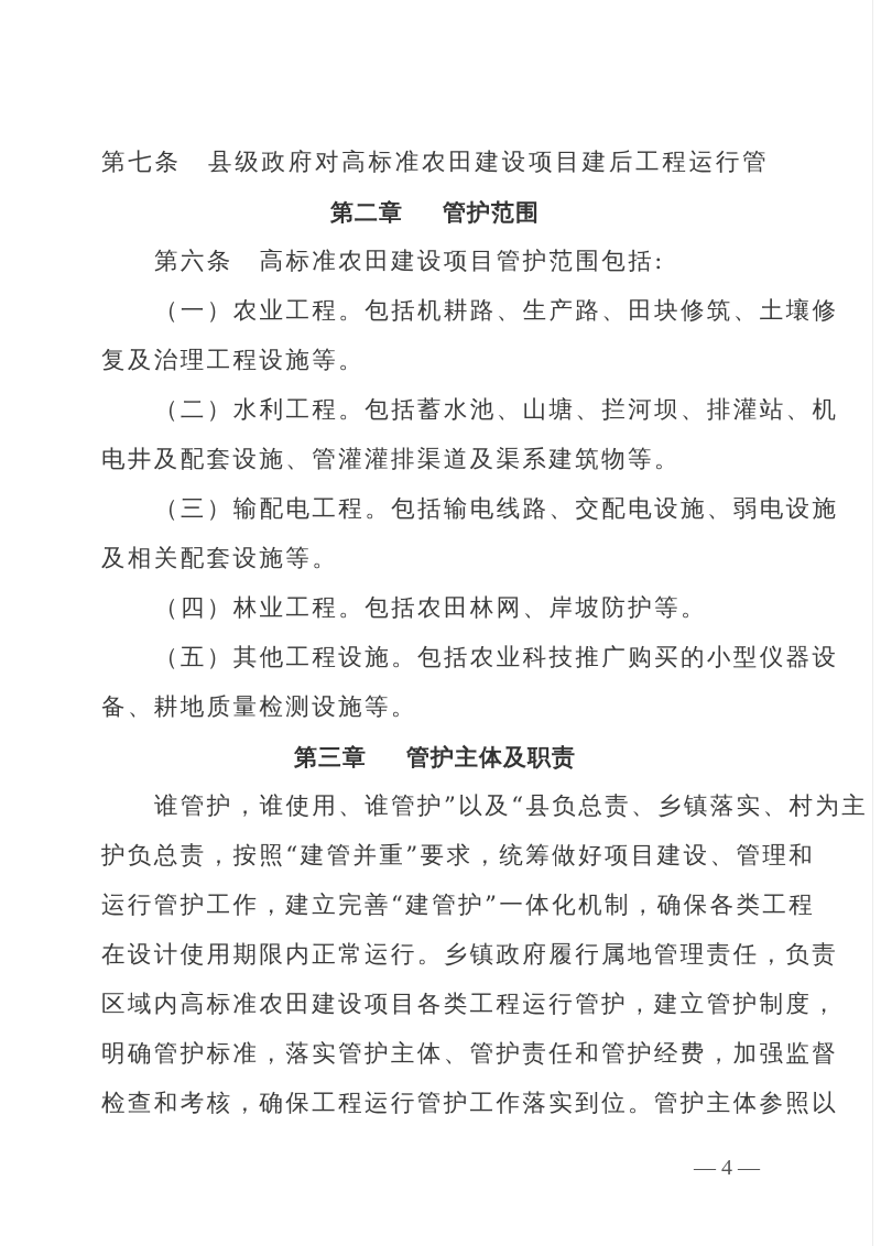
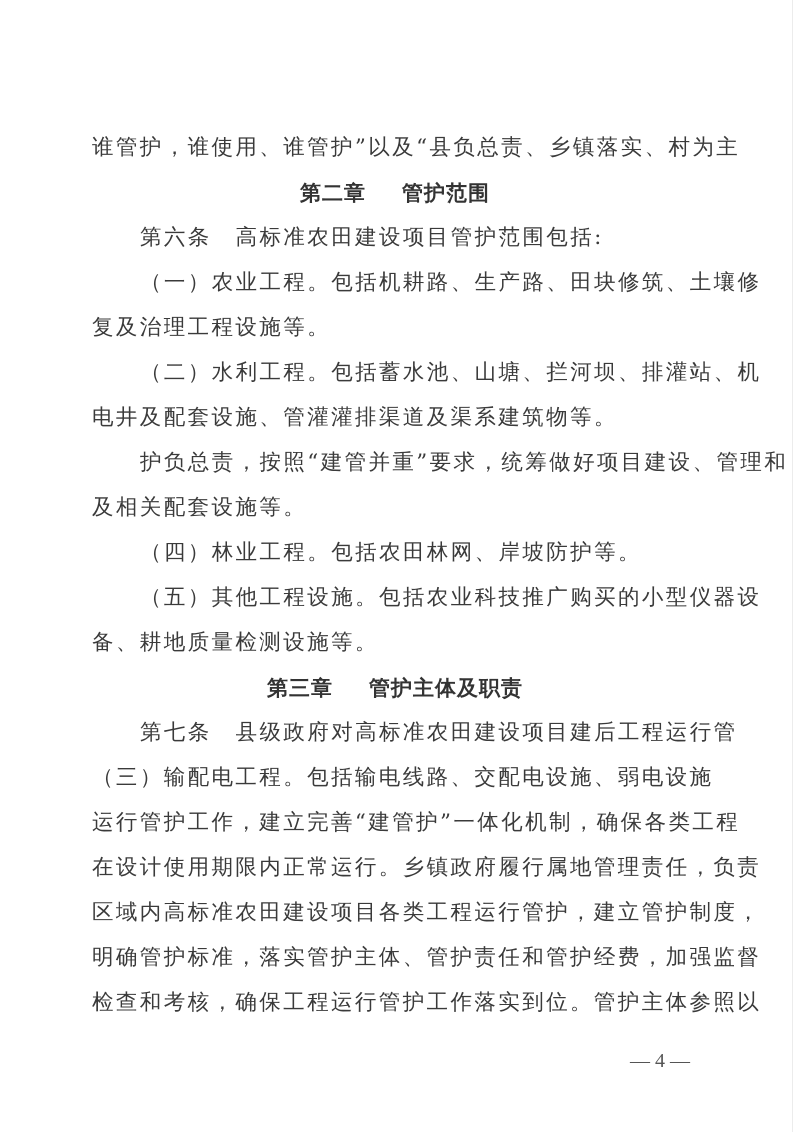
- 第七条 县级政府对高标准农田建设项目建后工程运行管
+ 谁管护，谁使用、谁管护”以及“县负总责、乡镇落实、村为主
  第二章 管护范围
  第六条 高标准农田建设项目管护范围包括:
  （一）农业工程。包括机耕路、生产路、田块修筑、土壤修
  复及治理工程设施等。
  （二）水利工程。包括蓄水池、山塘、拦河坝、排灌站、机
  电井及配套设施、管灌灌排渠道及渠系建筑物等。
- （三）输配电工程。包括输电线路、交配电设施、弱电设施
+ 护负总责，按照“建管并重”要求，统筹做好项目建设、管理和
  及相关配套设施等。
  （四）林业工程。包括农田林网、岸坡防护等。
  （五）其他工程设施。包括农业科技推广购买的小型仪器设
  备、耕地质量检测设施等。
  第三章 管护主体及职责
- 谁管护，谁使用、谁管护”以及“县负总责、乡镇落实、村为主
+ 第七条 县级政府对高标准农田建设项目建后工程运行管
- 护负总责，按照“建管并重”要求，统筹做好项目建设、管理和
+ （三）输配电工程。包括输电线路、交配电设施、弱电设施
  运行管护工作，建立完善“建管护”一体化机制，确保各类工程
  在设计使用期限内正常运行。乡镇政府履行属地管理责任，负责
  区域内高标准农田建设项目各类工程运行管护，建立管护制度，
  明确管护标准，落实管护主体、管护责任和管护经费，加强监督
  检查和考核，确保工程运行管护工作落实到位。管护主体参照以
  — 4 —
